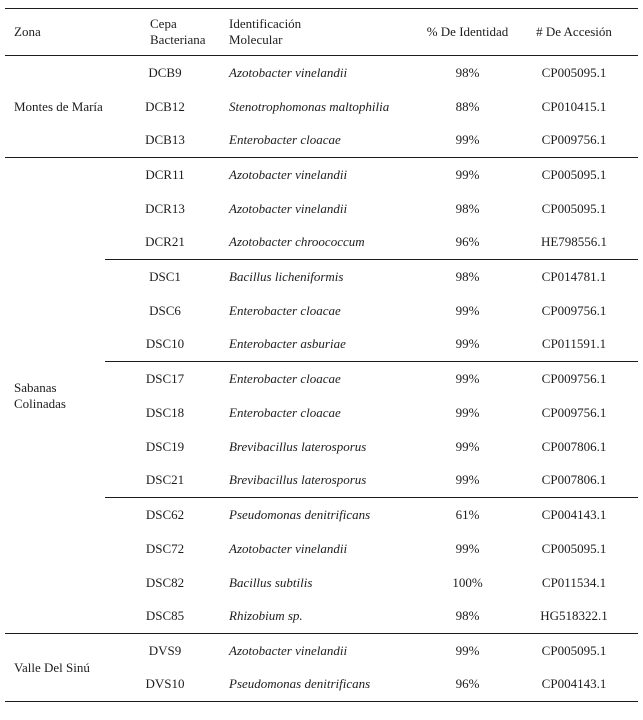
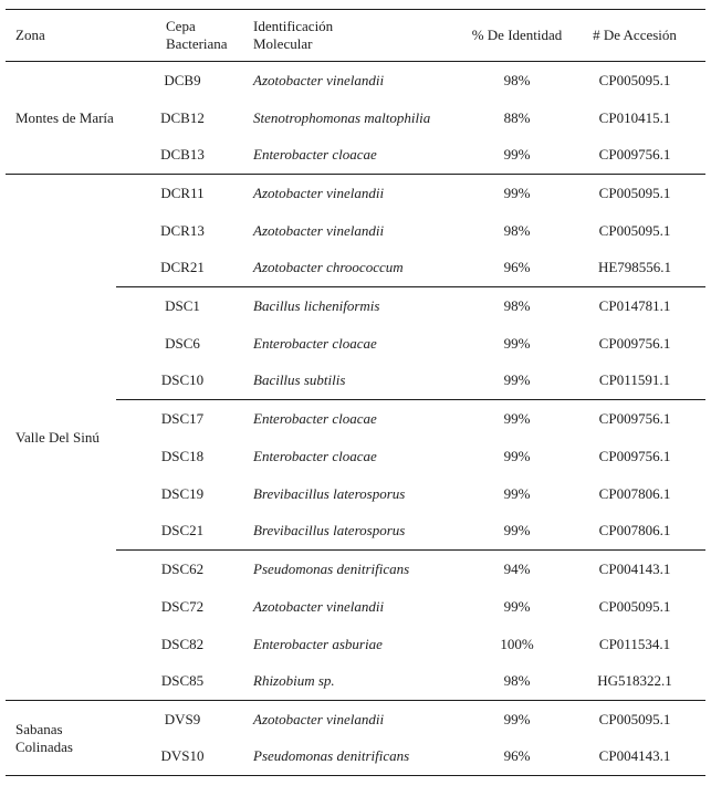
  Zona	Cepa Bacteriana	Identificación Molecular	% De Identidad	# De Accesión
  Montes de María	DCB9	Azotobacter vinelandii	98%	CP005095.1
  DCB12	Stenotrophomonas maltophilia	88%	CP010415.1
  DCB13	Enterobacter cloacae	99%	CP009756.1
- Sabanas Colinadas	DCR11	Azotobacter vinelandii	99%	CP005095.1
+ Valle Del Sinú	DCR11	Azotobacter vinelandii	99%	CP005095.1
  DCR13	Azotobacter vinelandii	98%	CP005095.1
  DCR21	Azotobacter chroococcum	96%	HE798556.1
  DSC1	Bacillus licheniformis	98%	CP014781.1
  DSC6	Enterobacter cloacae	99%	CP009756.1
- DSC10	Enterobacter asburiae	99%	CP011591.1
+ DSC10	Bacillus subtilis	99%	CP011591.1
  DSC17	Enterobacter cloacae	99%	CP009756.1
  DSC18	Enterobacter cloacae	99%	CP009756.1
  DSC19	Brevibacillus laterosporus	99%	CP007806.1
  DSC21	Brevibacillus laterosporus	99%	CP007806.1
- DSC62	Pseudomonas denitrificans	61%	CP004143.1
+ DSC62	Pseudomonas denitrificans	94%	CP004143.1
  DSC72	Azotobacter vinelandii	99%	CP005095.1
- DSC82	Bacillus subtilis	100%	CP011534.1
+ DSC82	Enterobacter asburiae	100%	CP011534.1
  DSC85	Rhizobium sp.	98%	HG518322.1
- Valle Del Sinú	DVS9	Azotobacter vinelandii	99%	CP005095.1
+ Sabanas Colinadas	DVS9	Azotobacter vinelandii	99%	CP005095.1
  DVS10	Pseudomonas denitrificans	96%	CP004143.1
